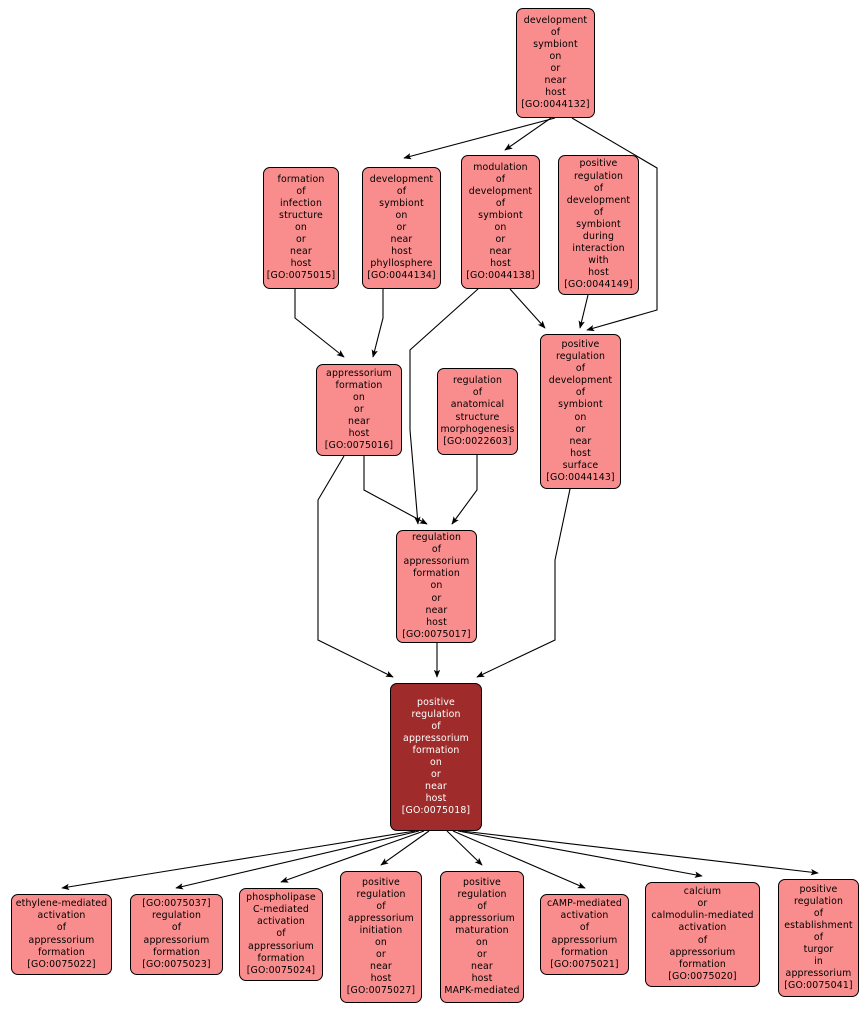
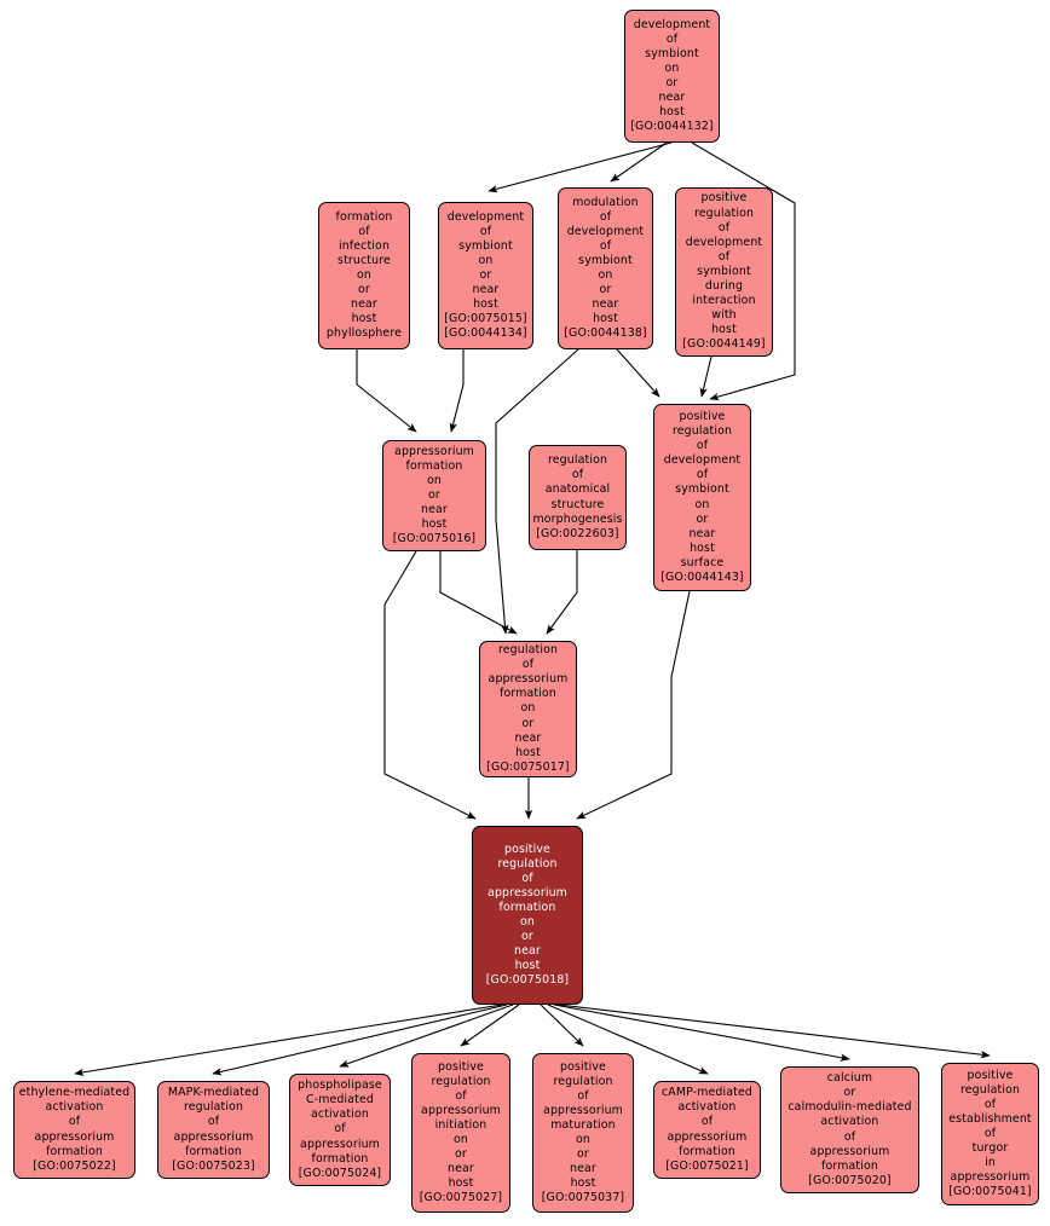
  development
  of
  symbiont
  on
  or
  near
  host
  [GO:0044132]
  formation
  of
  infection
  structure
  on
  or
  near
  host
- [GO:0075015]
+ phyllosphere
  development
  of
  symbiont
  on
  or
  near
  host
- phyllosphere
+ [GO:0075015]
  [GO:0044134]
  modulation
  of
  development
  of
  symbiont
  on
  or
  near
  host
  [GO:0044138]
  positive
  regulation
  of
  development
  of
  symbiont
  during
  interaction
  with
  host
  [GO:0044149]
  appressorium
  formation
  on
  or
  near
  host
  [GO:0075016]
  regulation
  of
  anatomical
  structure
  morphogenesis
  [GO:0022603]
  positive
  regulation
  of
  development
  of
  symbiont
  on
  or
  near
  host
  surface
  [GO:0044143]
  regulation
  of
  appressorium
  formation
  on
  or
  near
  host
  [GO:0075017]
  positive
  regulation
  of
  appressorium
  formation
  on
  or
  near
  host
  [GO:0075018]
  ethylene-mediated
  activation
  of
  appressorium
  formation
  [GO:0075022]
- [GO:0075037]
+ MAPK-mediated
  regulation
  of
  appressorium
  formation
  [GO:0075023]
  phospholipase
  C-mediated
  activation
  of
  appressorium
  formation
  [GO:0075024]
  positive
  regulation
  of
  appressorium
  initiation
  on
  or
  near
  host
  [GO:0075027]
  positive
  regulation
  of
  appressorium
  maturation
  on
  or
  near
  host
- MAPK-mediated
+ [GO:0075037]
  cAMP-mediated
  activation
  of
  appressorium
  formation
  [GO:0075021]
  calcium
  or
  calmodulin-mediated
  activation
  of
  appressorium
  formation
  [GO:0075020]
  positive
  regulation
  of
  establishment
  of
  turgor
  in
  appressorium
  [GO:0075041]
